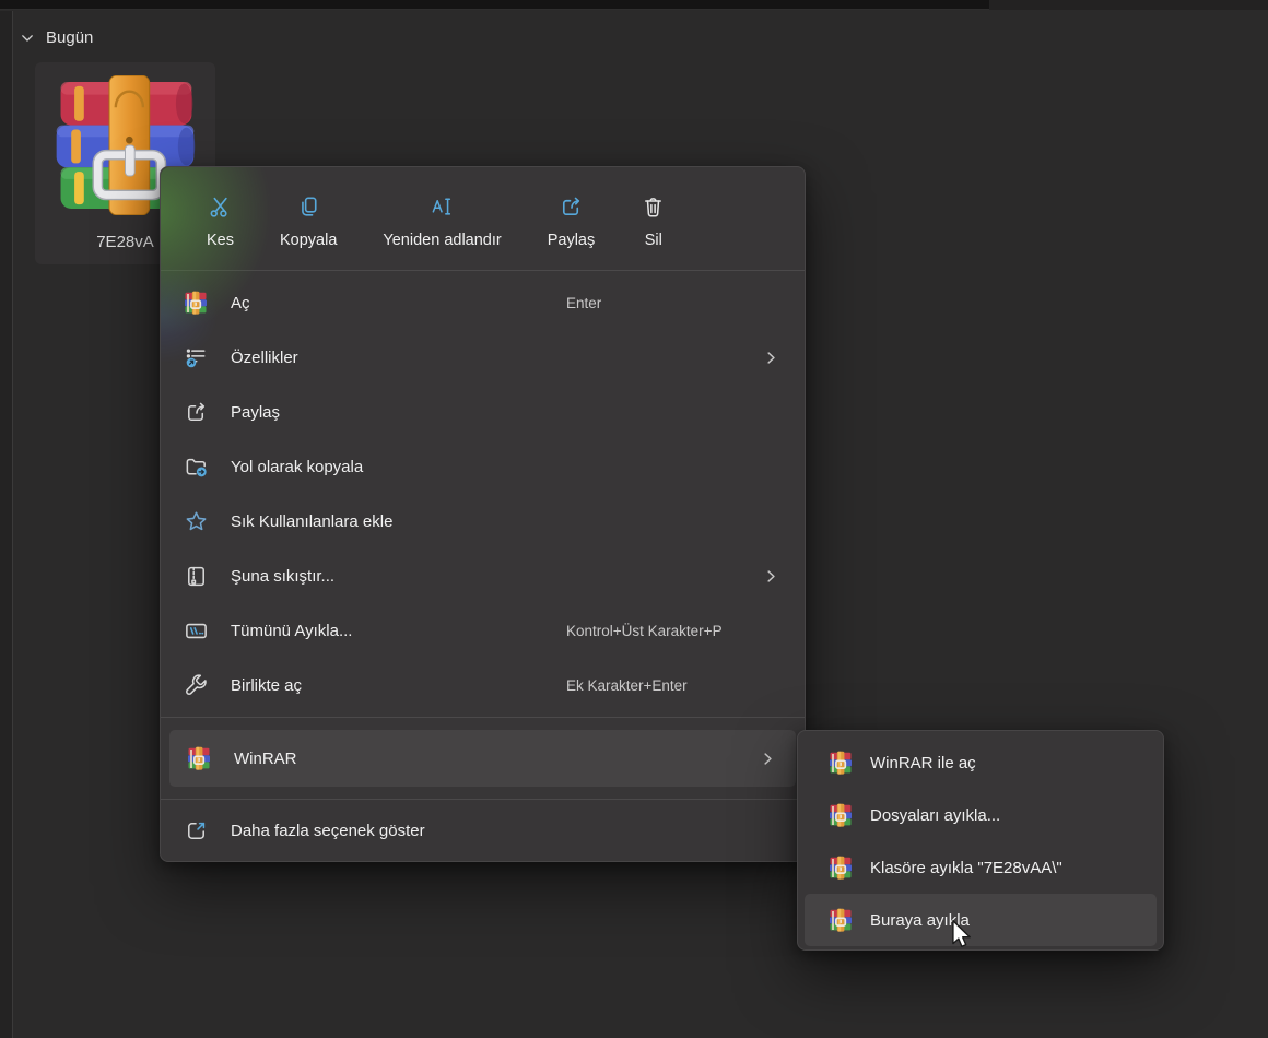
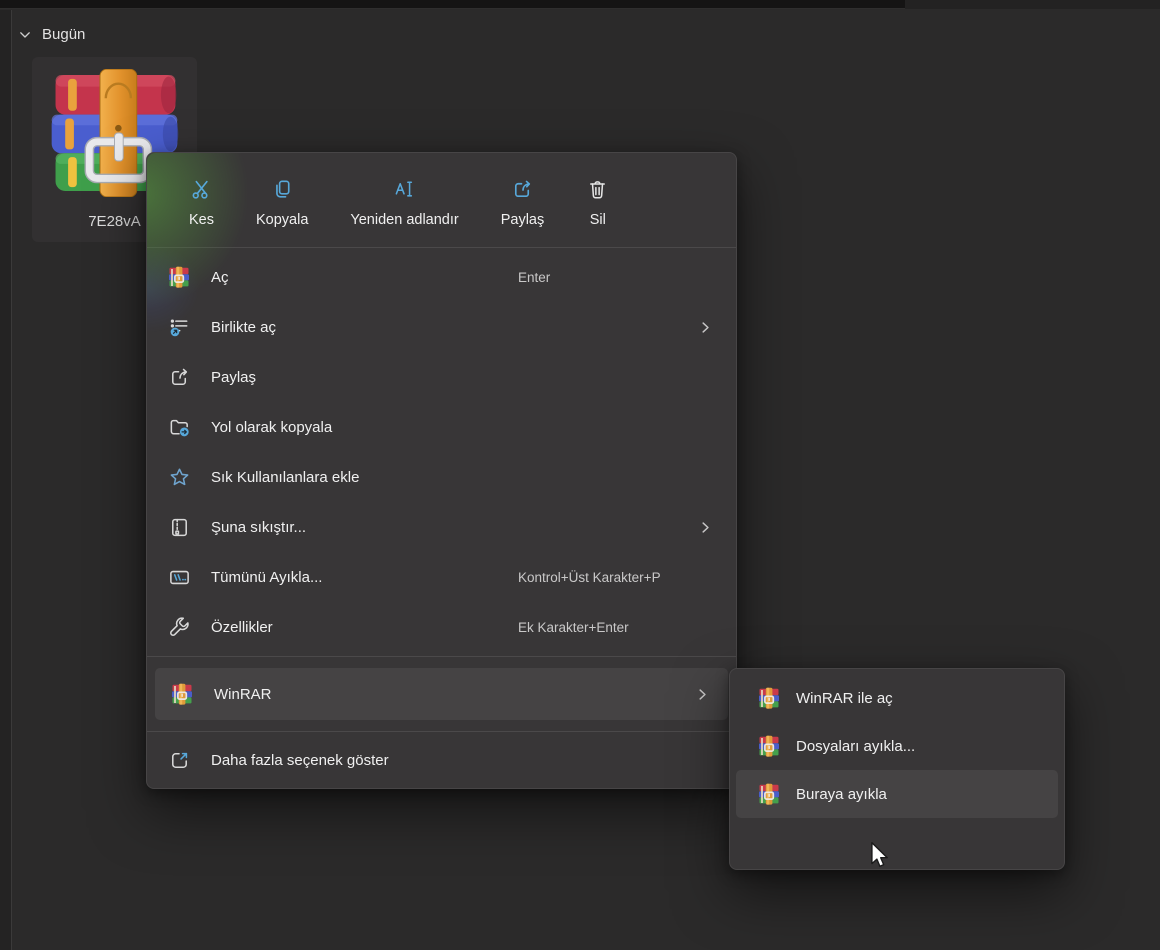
  Bugün
  7E28vA
  Kes
  Kopyala
  Yeniden adlandır
  Paylaş
  Sil
  Aç
  Enter
- Özellikler
+ Birlikte aç
  Paylaş
  Yol olarak kopyala
  Sık Kullanılanlara ekle
  Şuna sıkıştır...
  Tümünü Ayıkla...
  Kontrol+Üst Karakter+P
- Birlikte aç
+ Özellikler
  Ek Karakter+Enter
  WinRAR
  Daha fazla seçenek göster
  WinRAR ile aç
  Dosyaları ayıkla...
- Klasöre ayıkla "7E28vAA\"
  Buraya ayıkla
